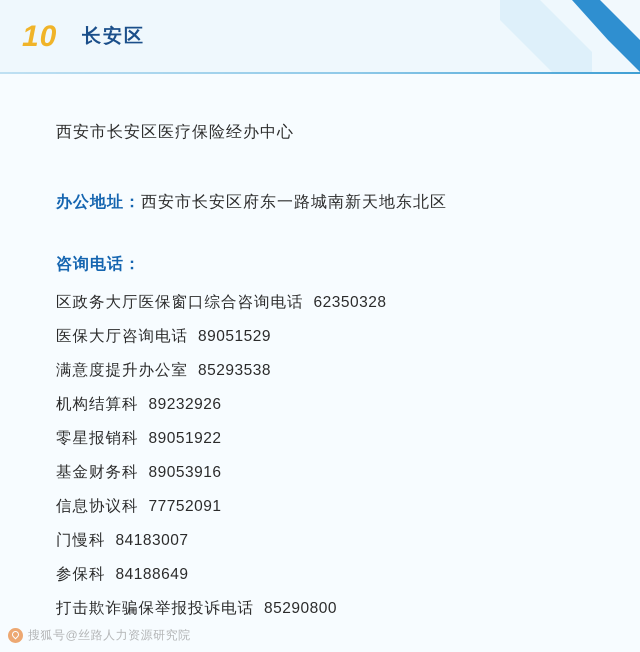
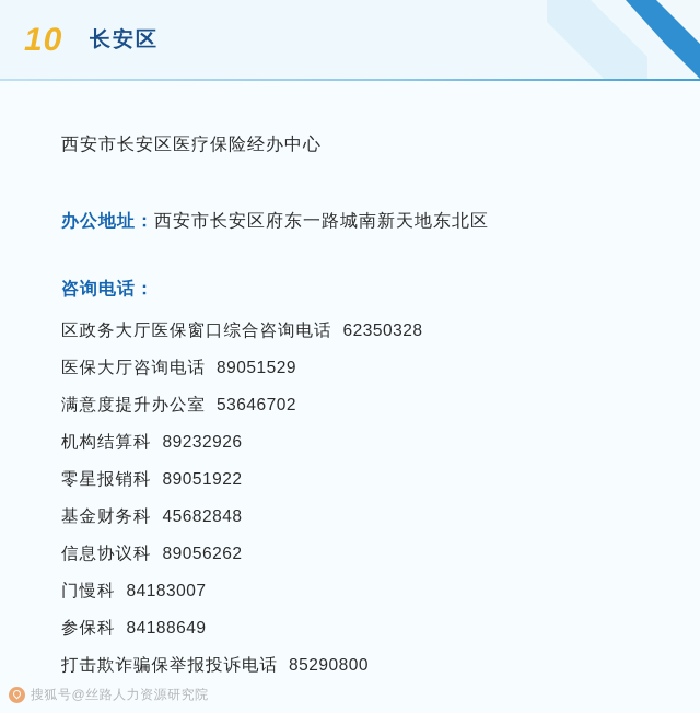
  10
  长安区
  西安市长安区医疗保险经办中心
  办公地址：西安市长安区府东一路城南新天地东北区
  咨询电话：
  区政务大厅医保窗口综合咨询电话 62350328
  医保大厅咨询电话 89051529
- 满意度提升办公室 85293538
+ 满意度提升办公室 53646702
  机构结算科 89232926
  零星报销科 89051922
- 基金财务科 89053916
+ 基金财务科 45682848
- 信息协议科 77752091
+ 信息协议科 89056262
  门慢科 84183007
  参保科 84188649
  打击欺诈骗保举报投诉电话 85290800
  搜狐号@丝路人力资源研究院
